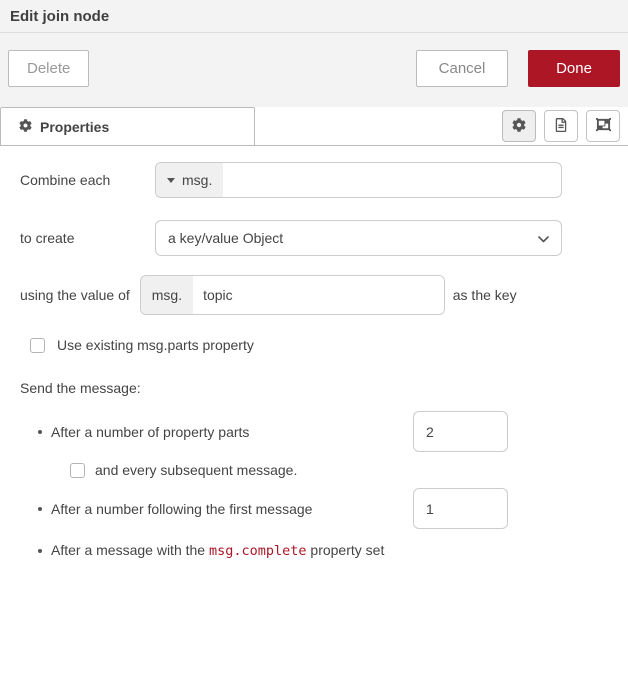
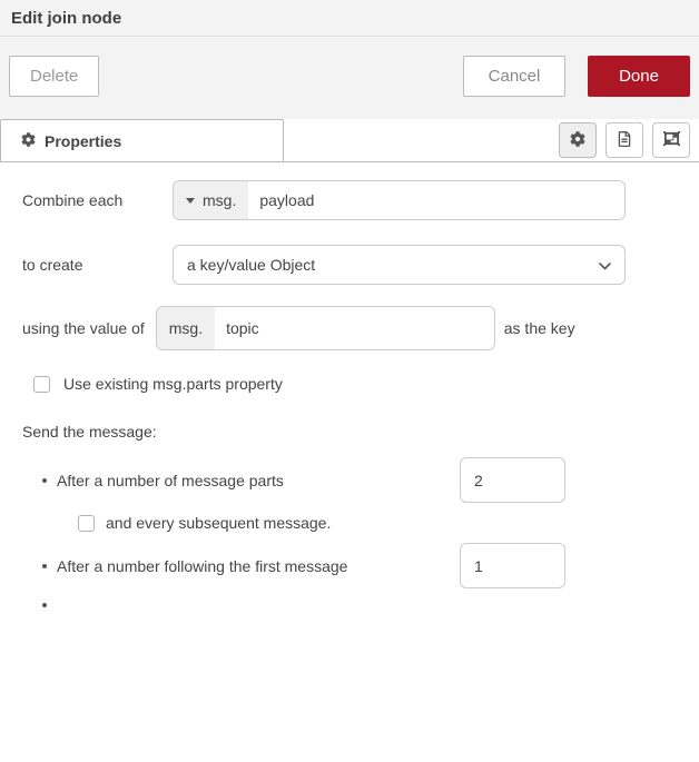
  Edit join node
  Delete
  Cancel
  Done
  Properties
  Combine each
  msg.
+ payload
  to create
  a key/value Object
  using the value of
  msg.
  topic
  as the key
  Use existing msg.parts property
  Send the message:
- After a number of property parts
+ After a number of message parts
  2
  and every subsequent message.
  After a number following the first message
  1
- After a message with the msg.complete property set
